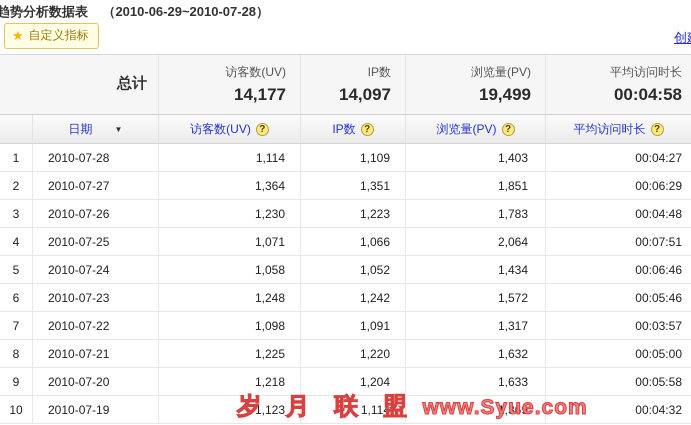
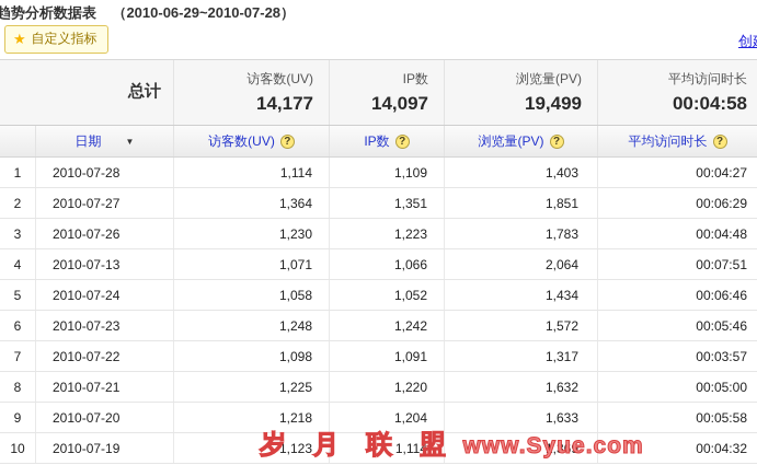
  趋势分析数据表 （2010-06-29~2010-07-28）
  ★
  自定义指标
  总计
  访客数(UV)
  14,177
  IP数
  14,097
  浏览量(PV)
  19,499
  平均访问时长
  00:04:58
  日期
  ▼
  访客数(UV)
  ?
  IP数
  ?
  浏览量(PV)
  ?
  平均访问时长
  ?
  1
  2010-07-28
  1,114
  1,109
  1,403
  00:04:27
  2
  2010-07-27
  1,364
  1,351
  1,851
  00:06:29
  3
  2010-07-26
  1,230
  1,223
  1,783
  00:04:48
  4
- 2010-07-25
+ 2010-07-13
  1,071
  1,066
  2,064
  00:07:51
  5
  2010-07-24
  1,058
  1,052
  1,434
  00:06:46
  6
  2010-07-23
  1,248
  1,242
  1,572
  00:05:46
  7
  2010-07-22
  1,098
  1,091
  1,317
  00:03:57
  8
  2010-07-21
  1,225
  1,220
  1,632
  00:05:00
  9
  2010-07-20
  1,218
  1,204
  1,633
  00:05:58
  10
  2010-07-19
  1,123
  1,114
  1,369
  00:04:32
  岁 月 联 盟 www.Syue.com
